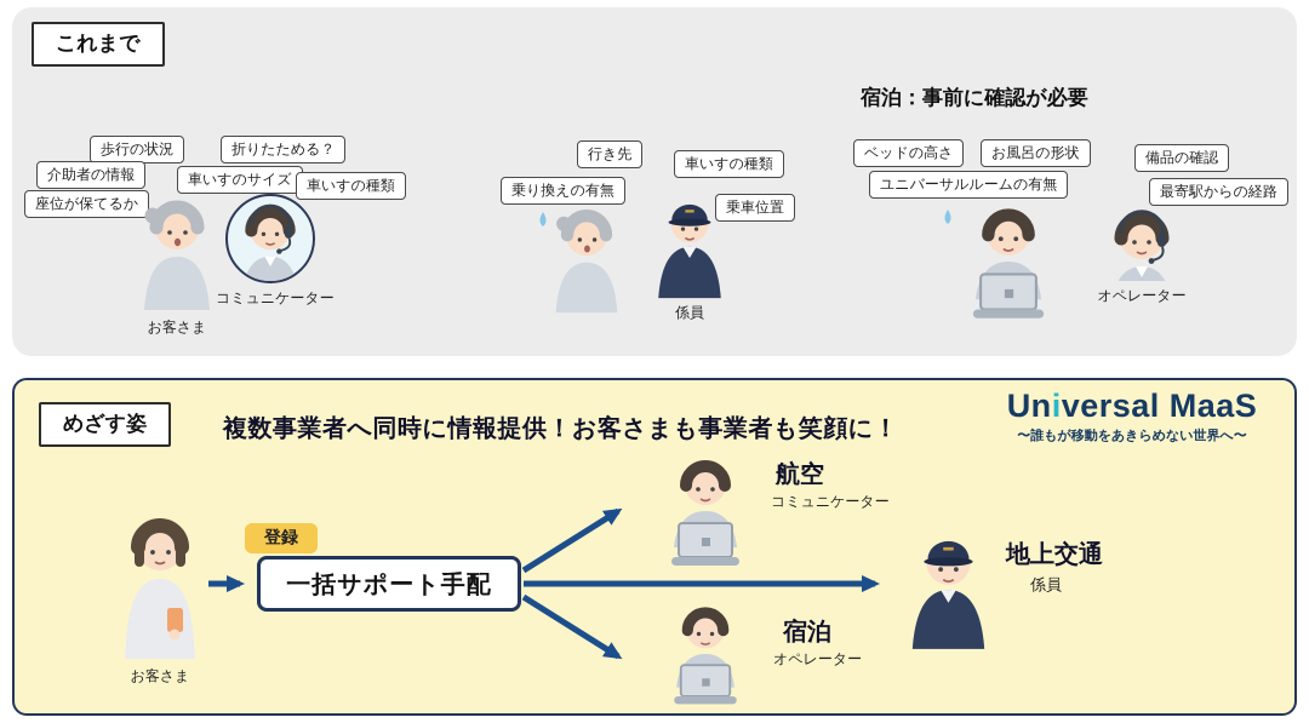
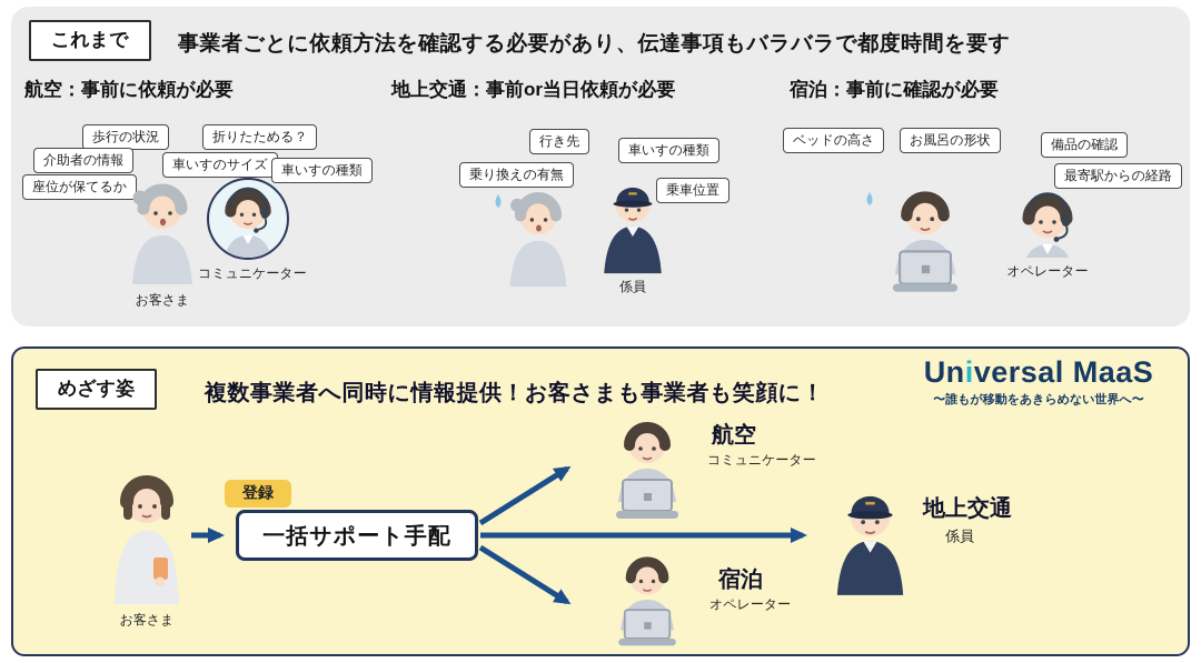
  これまで
+ 事業者ごとに依頼方法を確認する必要があり、伝達事項もバラバラで都度時間を要す
+ 航空：事前に依頼が必要
+ 地上交通：事前or当日依頼が必要
  宿泊：事前に確認が必要
  歩行の状況
  折りたためる？
  介助者の情報
  車いすのサイズ
  車いすの種類
  座位が保てるか
  行き先
  車いすの種類
  乗り換えの有無
  乗車位置
  ベッドの高さ
  お風呂の形状
  備品の確認
- ユニバーサルルームの有無
  最寄駅からの経路
  お客さま
  コミュニケーター
  係員
  オペレーター
  めざす姿
  複数事業者へ同時に情報提供！お客さまも事業者も笑顔に！
  Universal MaaS
  〜誰もが移動をあきらめない世界へ〜
  お客さま
  登録
  一括サポート手配
  航空
  コミュニケーター
  地上交通
  係員
  宿泊
  オペレーター
